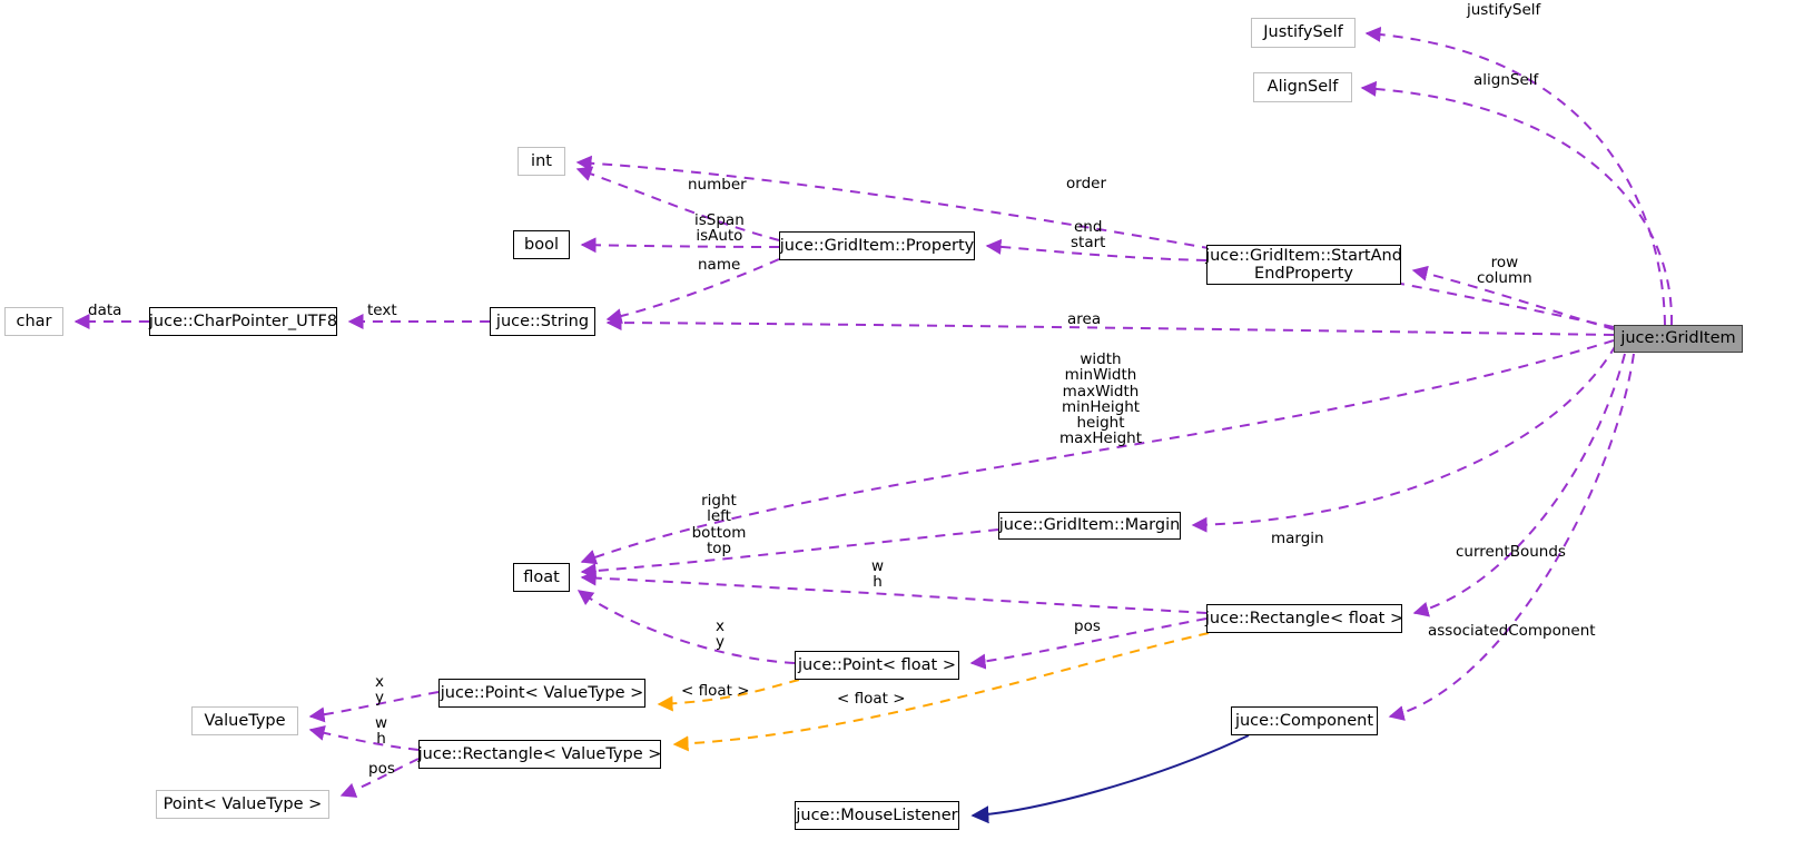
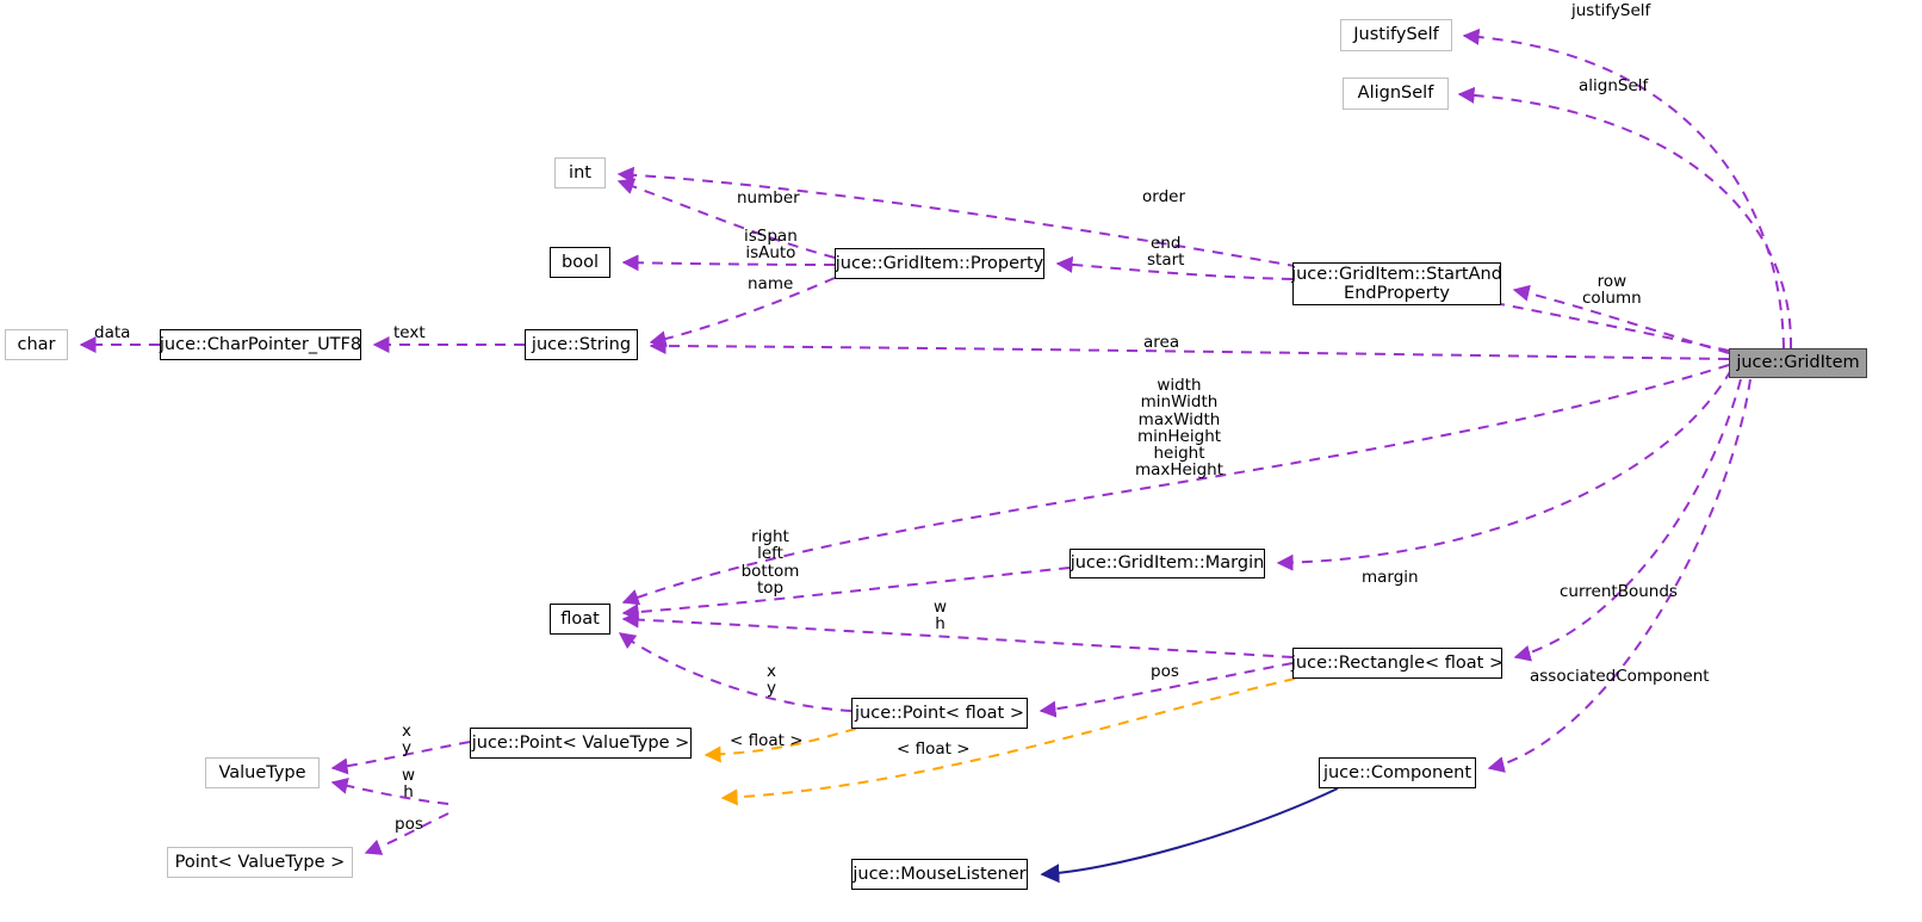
  JustifySelf
  AlignSelf
  int
  bool
  juce::GridItem::Property
  juce::GridItem::StartAnd
  EndProperty
  char
  juce::CharPointer_UTF8
  juce::String
  juce::GridItem
  juce::GridItem::Margin
  float
  juce::Rectangle< float >
  juce::Point< float >
  juce::Point< ValueType >
  ValueType
  juce::Component
- juce::Rectangle< ValueType >
  Point< ValueType >
  juce::MouseListener
  justifySelf
  alignSelf
  number
  order
  isSpan
  isAuto
  end
  start
  name
  row
  column
  data
  text
  area
  width
  minWidth
  maxWidth
  minHeight
  height
  maxHeight
  right
  left
  bottom
  top
  margin
  currentBounds
  w
  h
  pos
  x
  y
  associatedComponent
  < float >
  x
  y
  < float >
  w
  h
  pos
